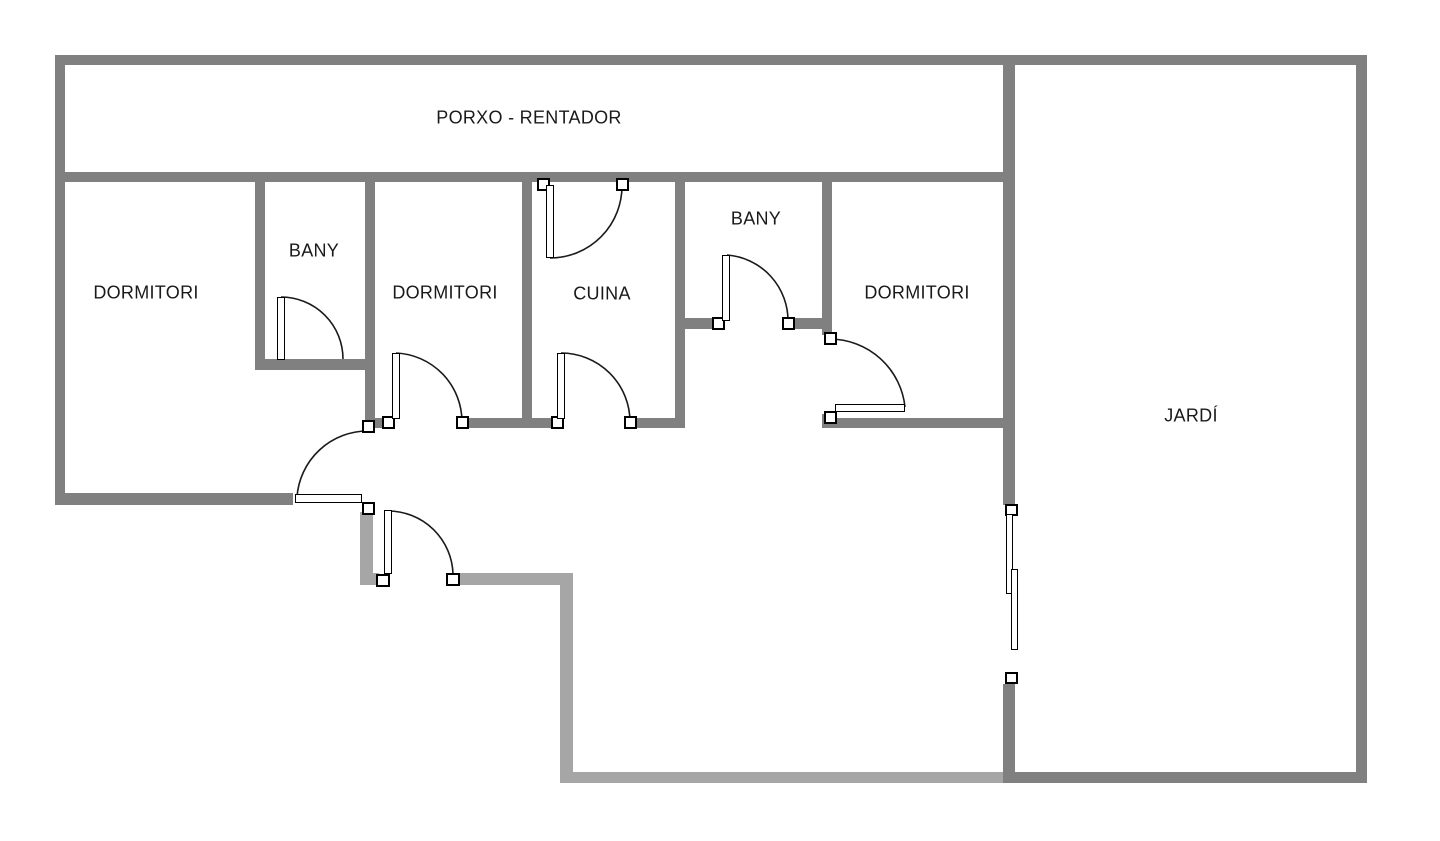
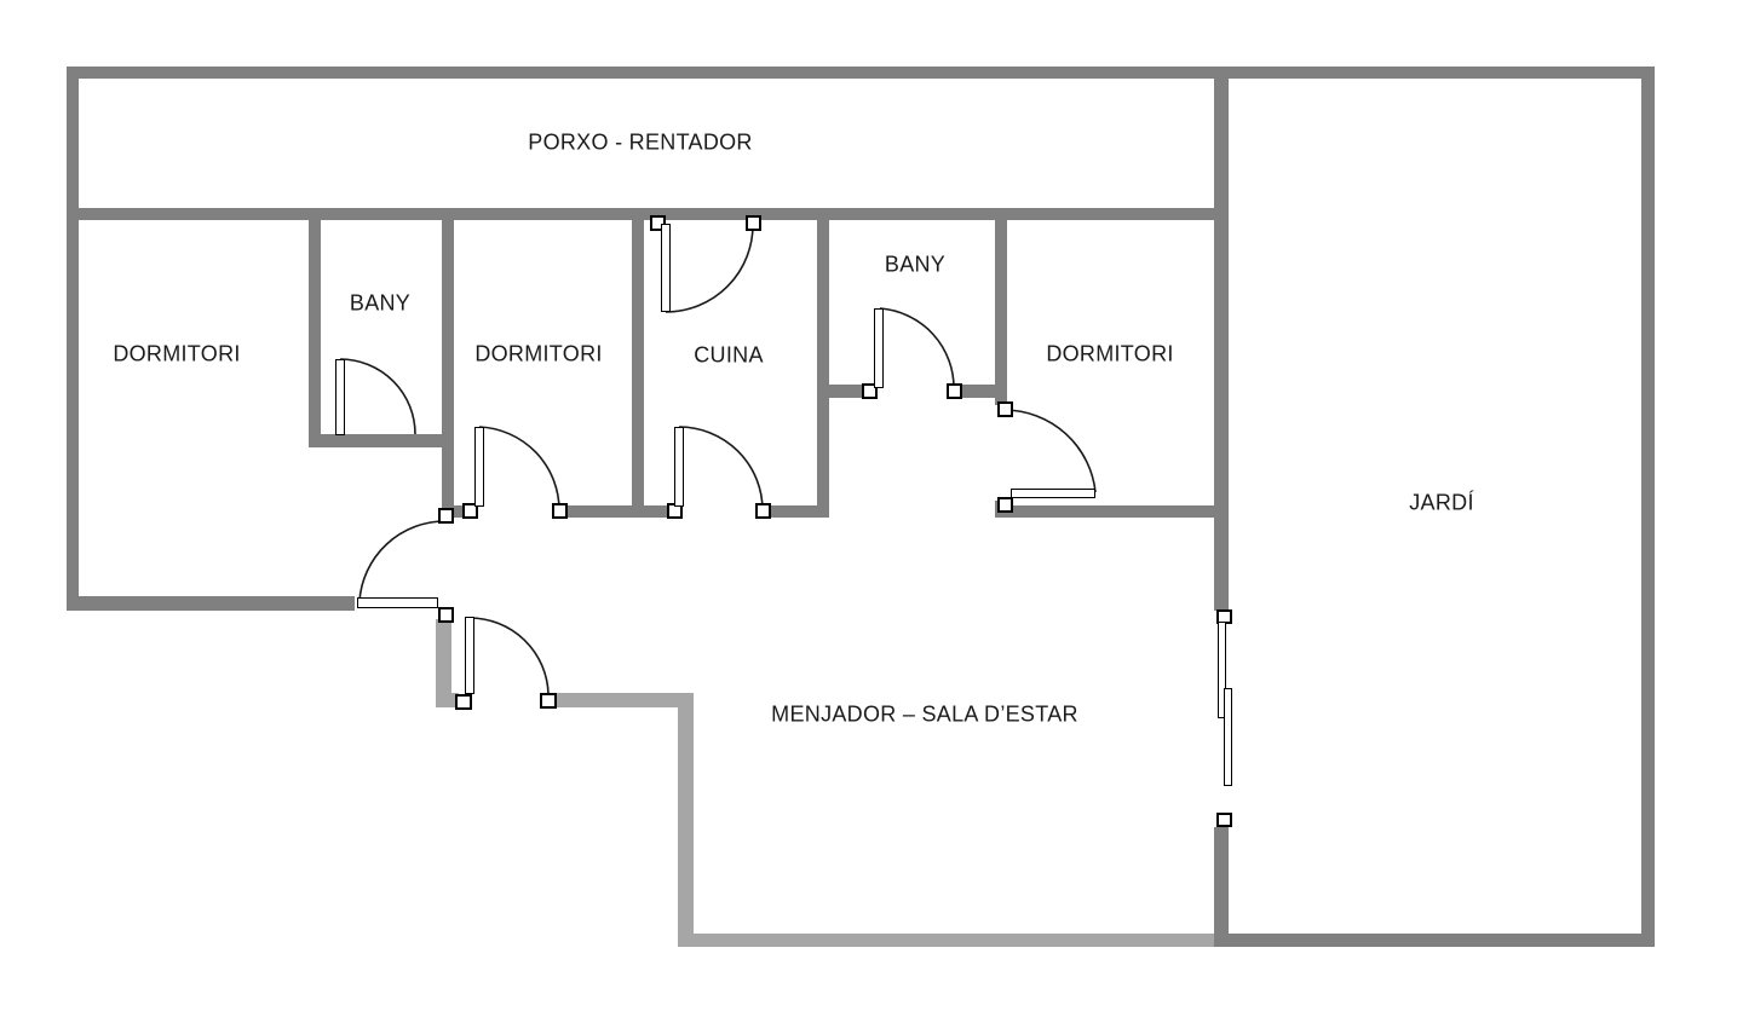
  PORXO - RENTADOR
  DORMITORI
  BANY
  DORMITORI
  CUINA
  BANY
  DORMITORI
  JARDÍ
+ MENJADOR – SALA D’ESTAR
